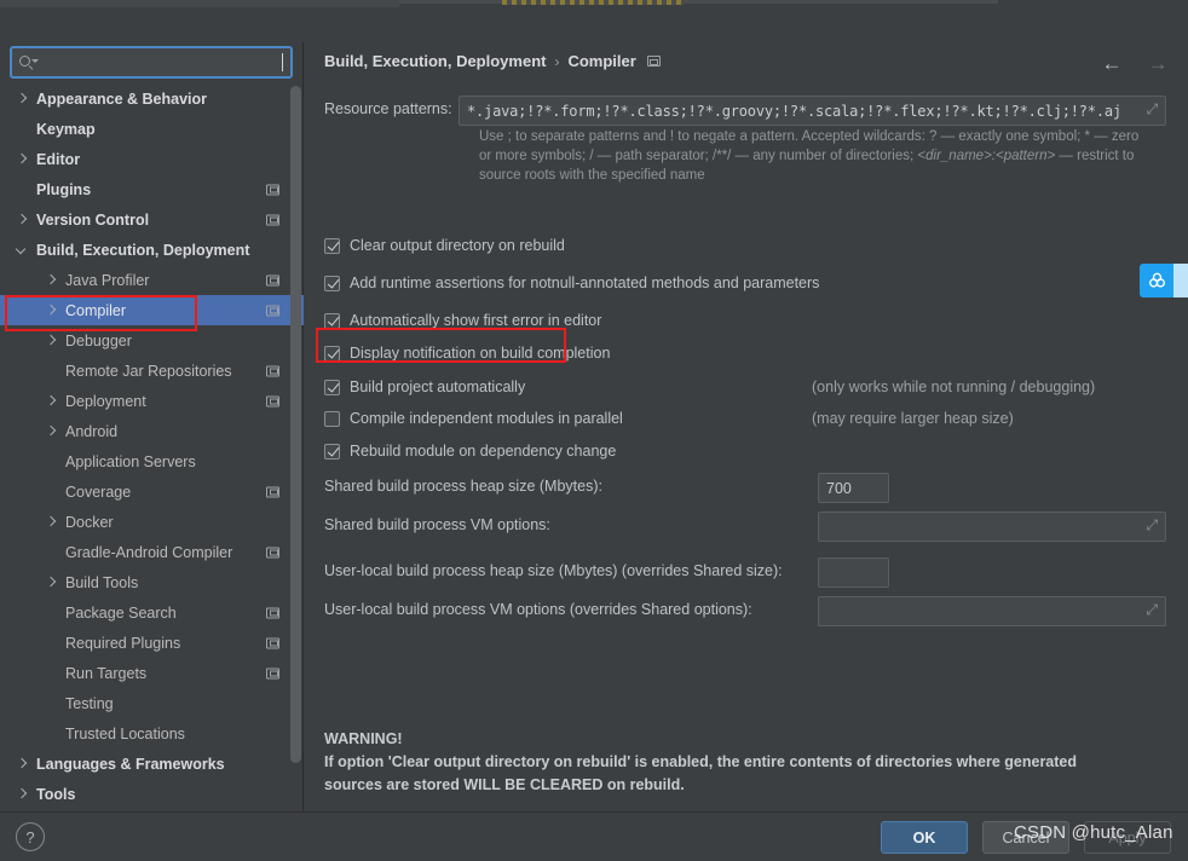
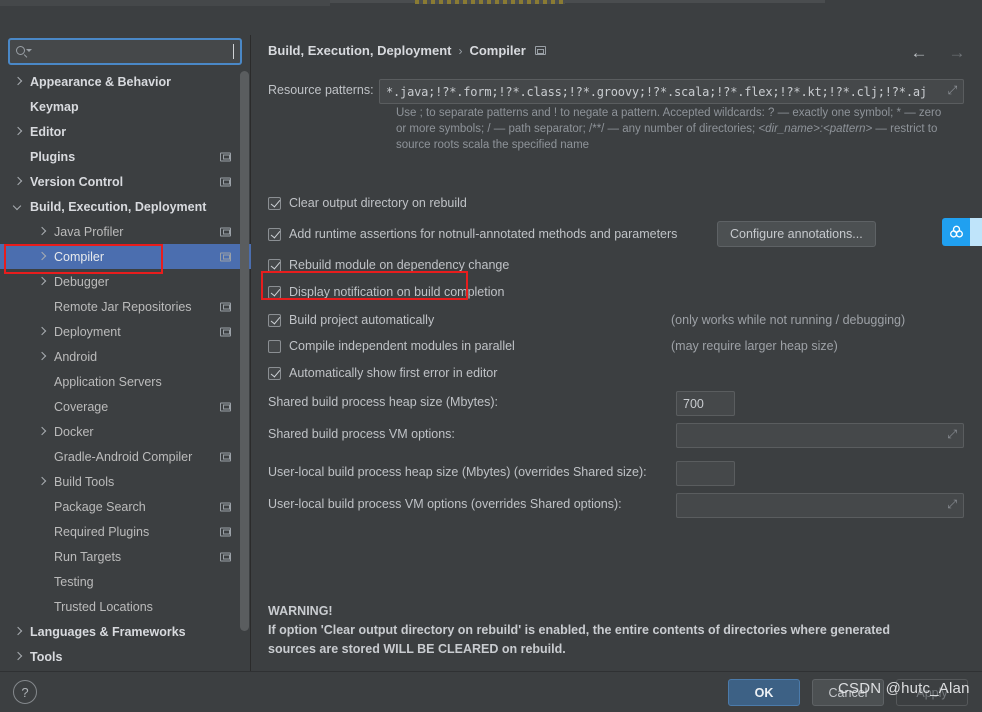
  Appearance & Behavior
  Keymap
  Editor
  Plugins
  Version Control
  Build, Execution, Deployment
  Java Profiler
  Compiler
  Debugger
  Remote Jar Repositories
  Deployment
  Android
  Application Servers
  Coverage
  Docker
  Gradle-Android Compiler
  Build Tools
  Package Search
  Required Plugins
  Run Targets
  Testing
  Trusted Locations
  Languages & Frameworks
  Tools
  Build, Execution, Deployment
  ›
  Compiler
  ←
  →
  Resource patterns:
  *.java;!?*.form;!?*.class;!?*.groovy;!?*.scala;!?*.flex;!?*.kt;!?*.clj;!?*.aj
  Use ; to separate patterns and ! to negate a pattern. Accepted wildcards: ? — exactly one symbol; * — zero
  or more symbols; / — path separator; /**/ — any number of directories; <dir_name>:<pattern> — restrict to
- source roots with the specified name
+ source roots scala the specified name
  Clear output directory on rebuild
  Add runtime assertions for notnull-annotated methods and parameters
- Automatically show first error in editor
+ Rebuild module on dependency change
  Display notification on build completion
  Build project automatically
  (only works while not running / debugging)
  Compile independent modules in parallel
  (may require larger heap size)
- Rebuild module on dependency change
+ Automatically show first error in editor
+ Configure annotations...
  Shared build process heap size (Mbytes):
  700
  Shared build process VM options:
  User-local build process heap size (Mbytes) (overrides Shared size):
  User-local build process VM options (overrides Shared options):
  WARNING!
  If option 'Clear output directory on rebuild' is enabled, the entire contents of directories where generated
  sources are stored WILL BE CLEARED on rebuild.
  ?
  OK
  Cancel
  Apply
  CSDN @hutc_Alan
